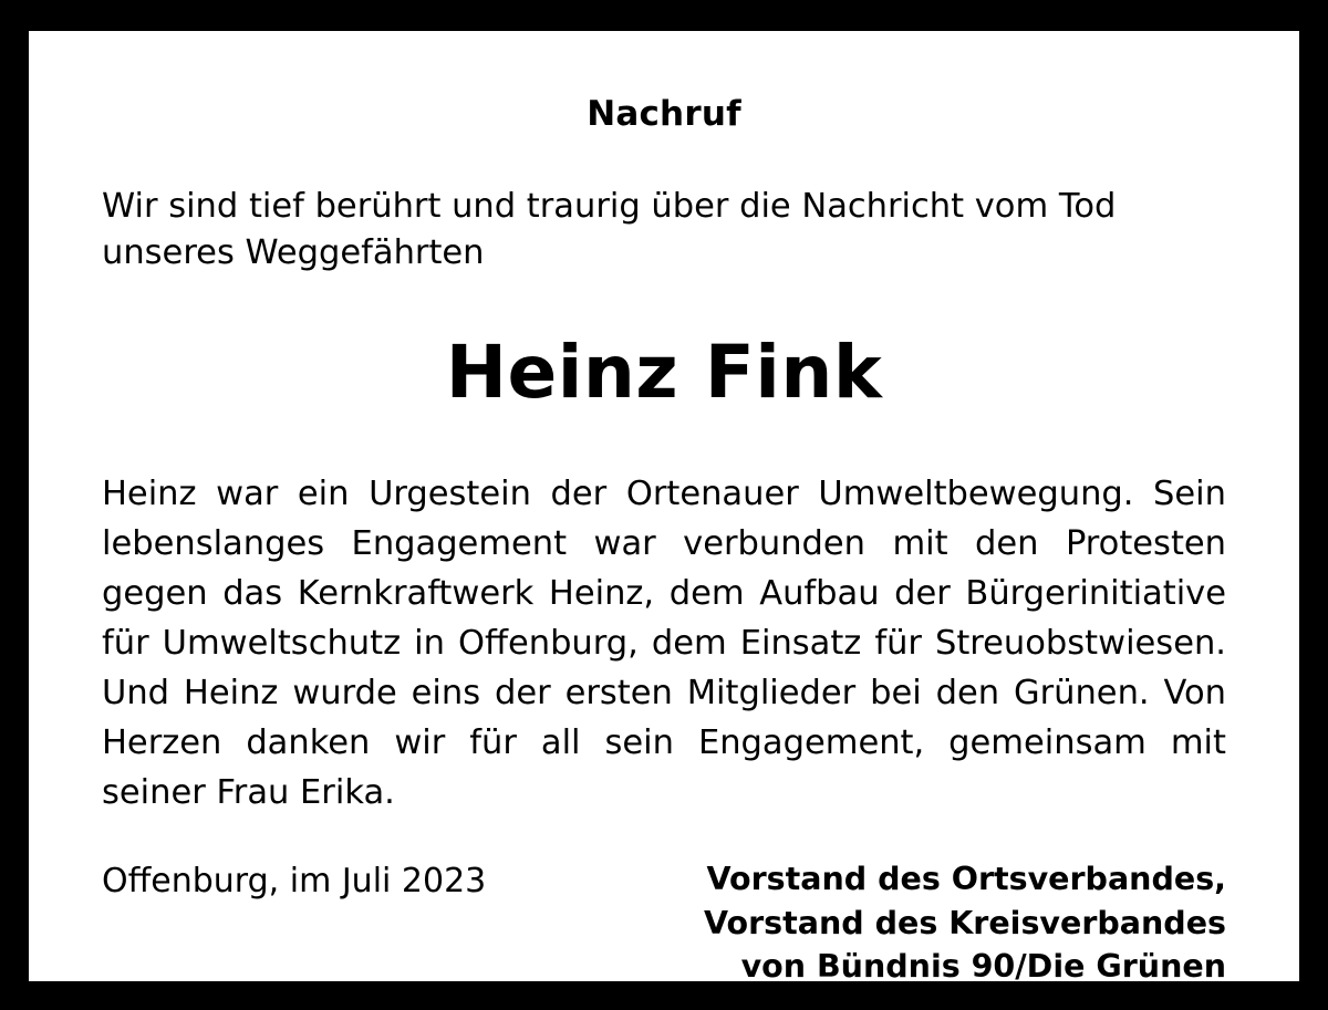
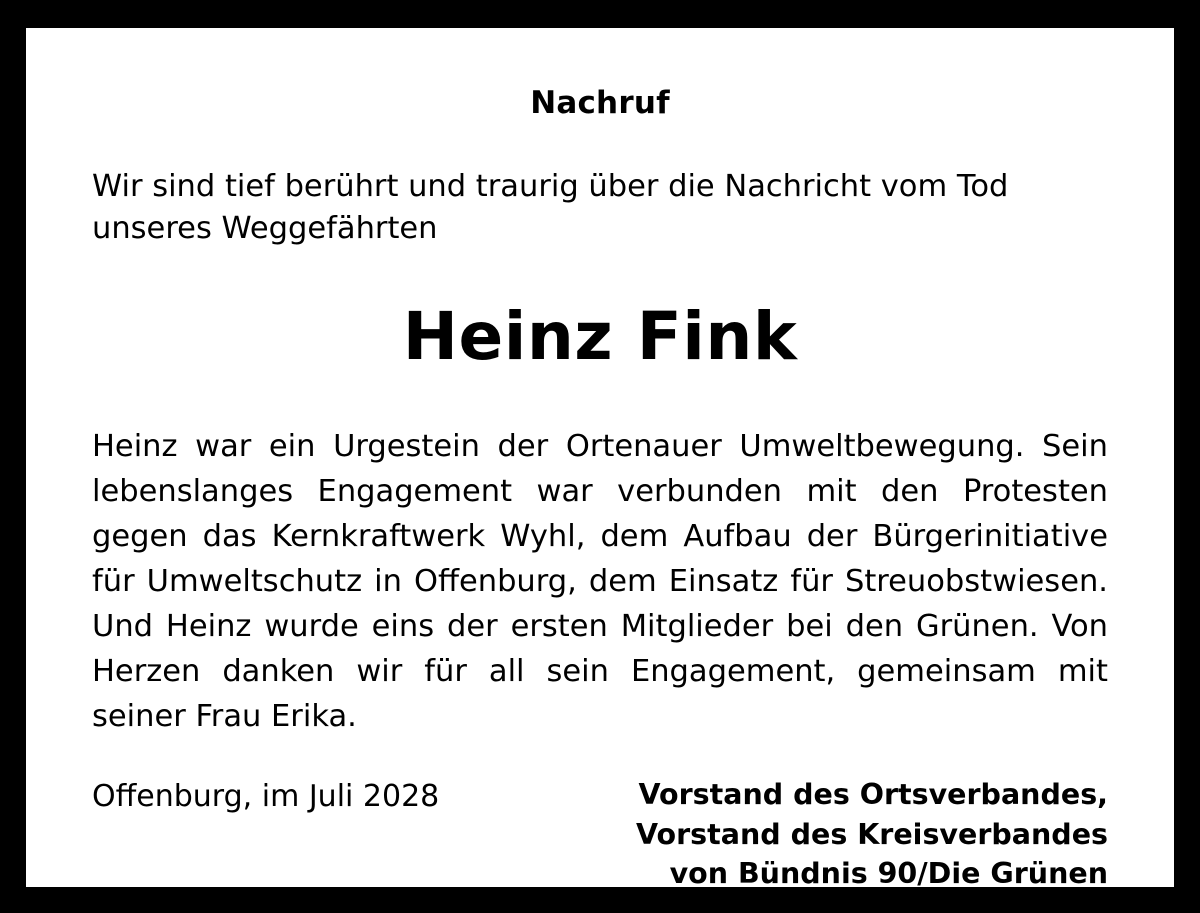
  Nachruf
  Wir sind tief berührt und traurig über die Nachricht vom Tod unseres Weggefährten
  Heinz Fink
- Heinz war ein Urgestein der Ortenauer Umweltbewegung. Sein lebenslanges Engagement war verbunden mit den Protesten gegen das Kernkraftwerk Heinz, dem Aufbau der Bürgerinitiative für Umweltschutz in Offenburg, dem Einsatz für Streuobstwiesen. Und Heinz wurde eins der ersten Mitglieder bei den Grünen. Von Herzen danken wir für all sein Engagement, gemeinsam mit seiner Frau Erika.
+ Heinz war ein Urgestein der Ortenauer Umweltbewegung. Sein lebenslanges Engagement war verbunden mit den Protesten gegen das Kernkraftwerk Wyhl, dem Aufbau der Bürgerinitiative für Umweltschutz in Offenburg, dem Einsatz für Streuobstwiesen. Und Heinz wurde eins der ersten Mitglieder bei den Grünen. Von Herzen danken wir für all sein Engagement, gemeinsam mit seiner Frau Erika.
- Offenburg, im Juli 2023
+ Offenburg, im Juli 2028
  Vorstand des Ortsverbandes,
  Vorstand des Kreisverbandes
  von Bündnis 90/Die Grünen
